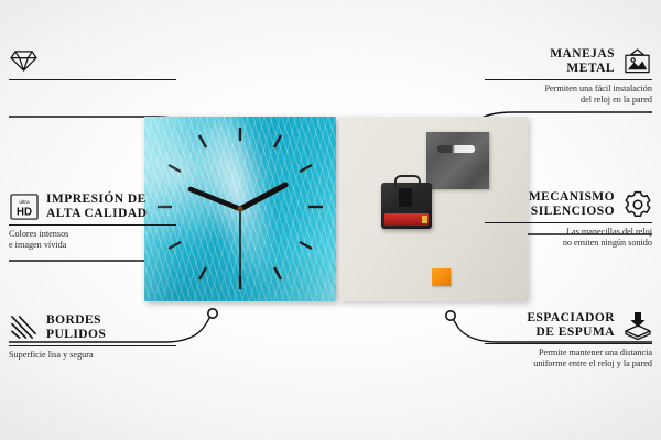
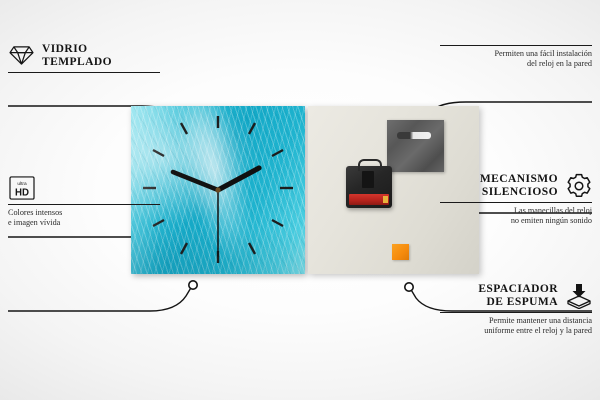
+ VIDRIO
+ TEMPLADO
  HD
- IMPRESIÓN DE
- ALTA CALIDAD
  Colores intensos
  e imagen vívida
- BORDES
- PULIDOS
- Superficie lisa y segura
- MANEJAS
- METAL
  Permiten una fácil instalación
  del reloj en la pared
  MECANISMO
  SILENCIOSO
  Las manecillas del reloj
  no emiten ningún sonido
  ESPACIADOR
  DE ESPUMA
  Permite mantener una distancia
  uniforme entre el reloj y la pared
